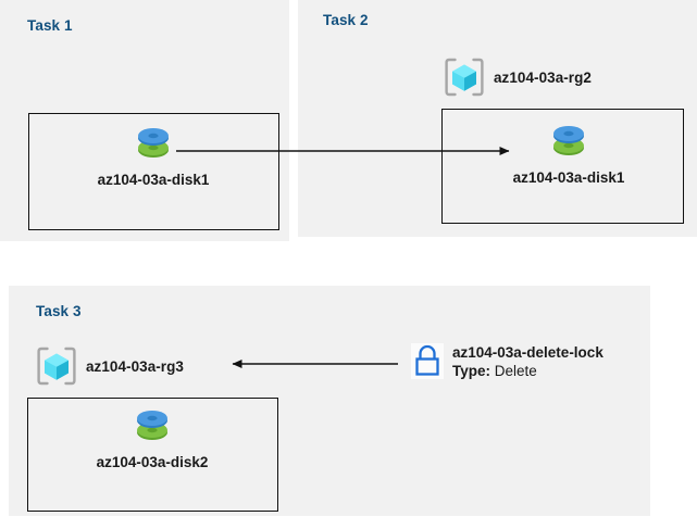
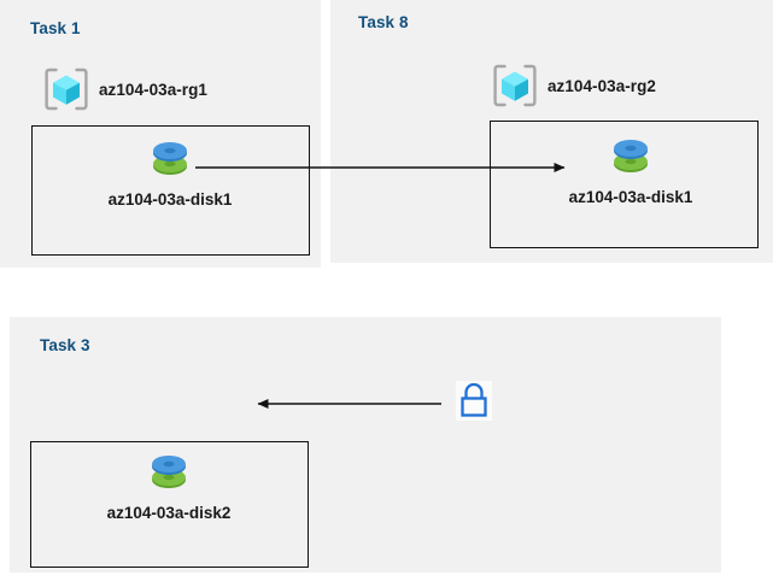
  Task 1
- Task 2
+ Task 8
  Task 3
+ az104-03a-rg1
  az104-03a-rg2
- az104-03a-rg3
  az104-03a-disk1
  az104-03a-disk1
  az104-03a-disk2
- az104-03a-delete-lock
- Type: Delete
